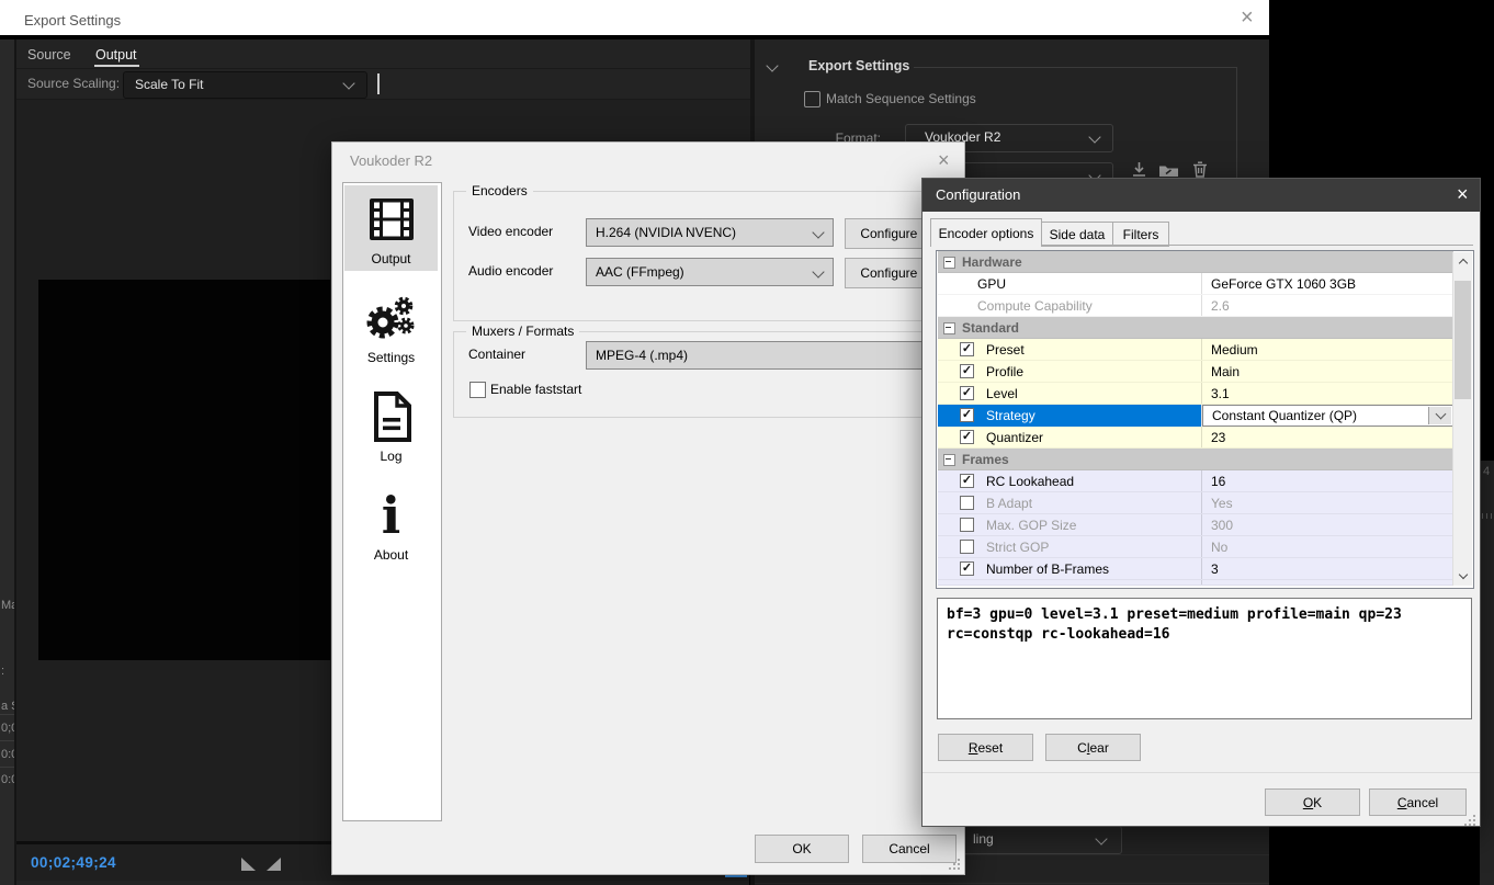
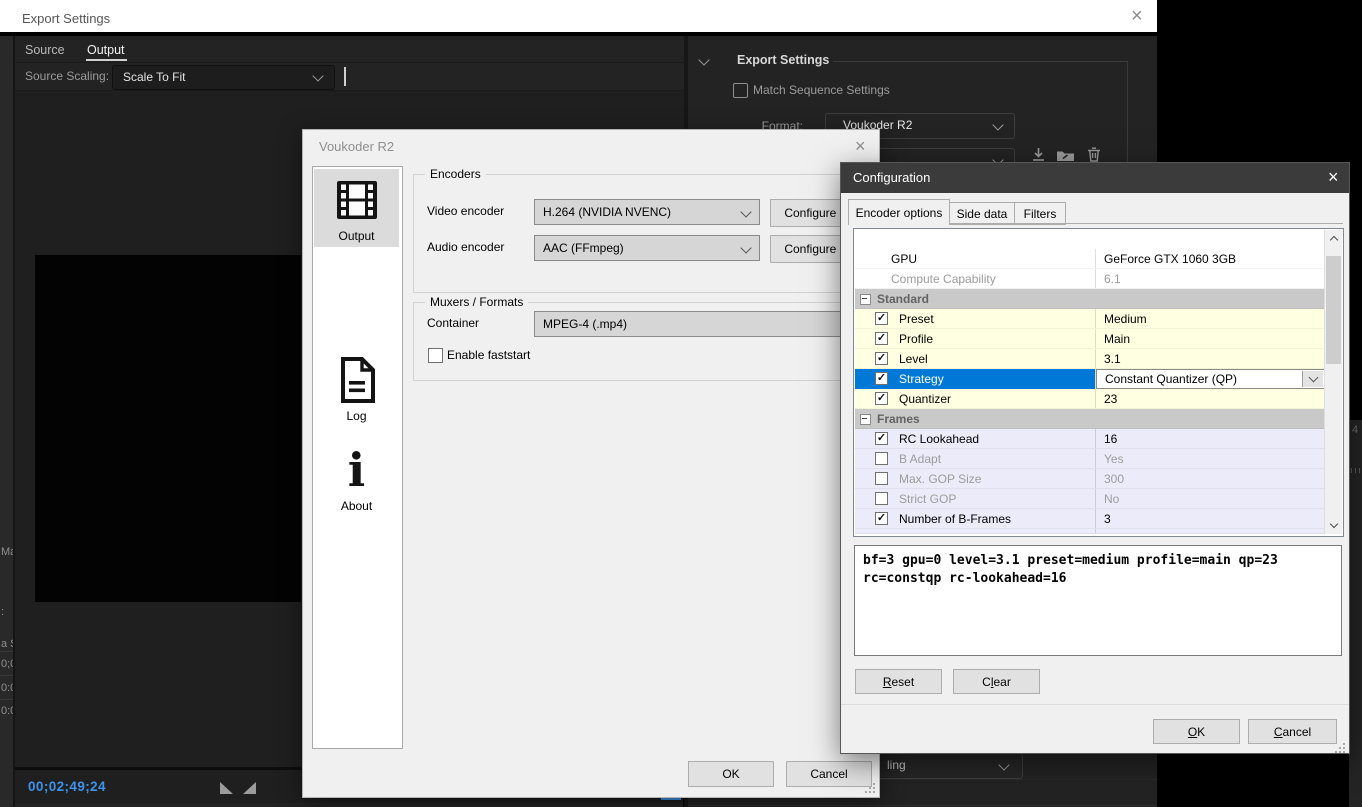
  Export Settings
  ×
  Source
  Output
  Source Scaling:
  Scale To Fit
  00;02;49;24
  Export Settings
  Match Sequence Settings
  Format:
  Voukoder R2
  ling
  :
  4
  Voukoder R2
  ×
  Output
- Settings
  Log
  i
  About
  Encoders
  Video encoder
  H.264 (NVIDIA NVENC)
  Configure
  Audio encoder
  AAC (FFmpeg)
  Configure
  Muxers / Formats
  Container
  MPEG-4 (.mp4)
  Enable faststart
  OK
  Cancel
  Configuration
  ×
  Encoder options
  Side data
  Filters
- Hardware
  GPU
  GeForce GTX 1060 3GB
  Compute Capability
- 2.6
+ 6.1
  Standard
  ✓
  Preset
  Medium
  ✓
  Profile
  Main
  ✓
  Level
  3.1
  ✓
  Strategy
  Constant Quantizer (QP)
  ✓
  Quantizer
  23
  Frames
  ✓
  RC Lookahead
  16
  B Adapt
  Yes
  Max. GOP Size
  300
  Strict GOP
  No
  ✓
  Number of B-Frames
  3
  bf=3 gpu=0 level=3.1 preset=medium profile=main qp=23 rc=constqp rc-lookahead=16
  R
  eset
  C
  l
  ear
  O
  K
  C
  ancel
